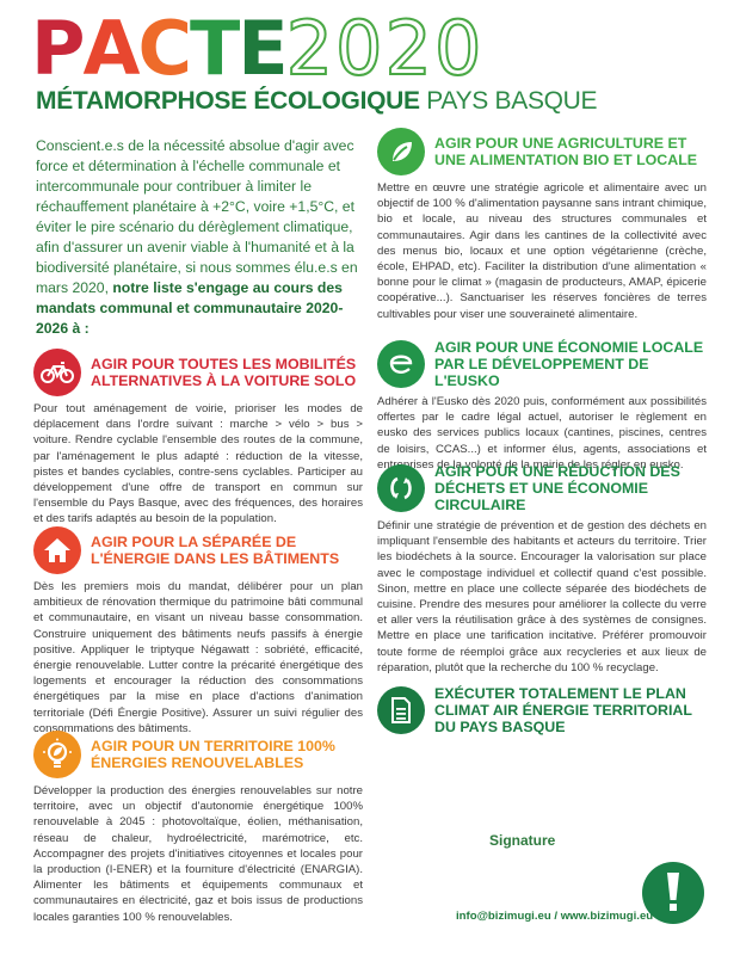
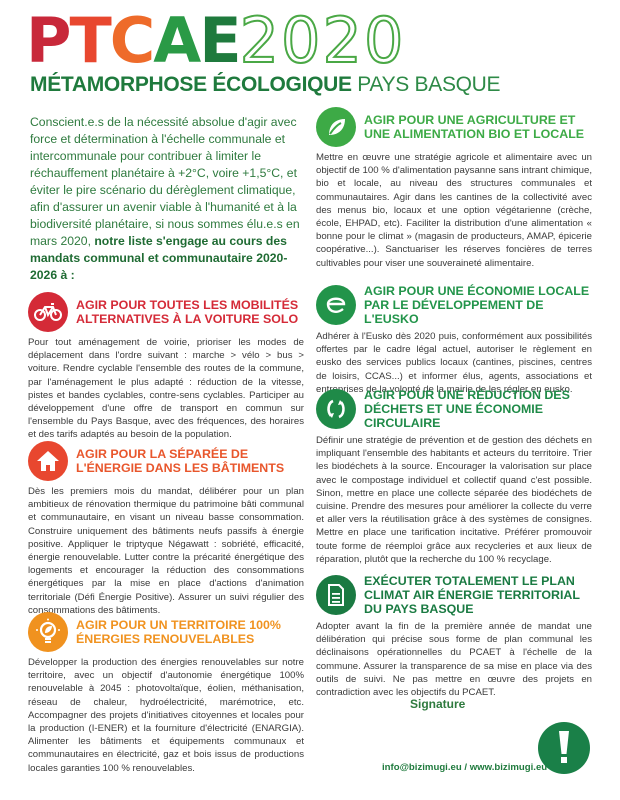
  P
- A
+ T
  C
- T
+ A
  E
  2020
  MÉTAMORPHOSE ÉCOLOGIQUE PAYS BASQUE
  Conscient.e.s de la nécessité absolue d'agir avec force et détermination à l'échelle communale et intercommunale pour contribuer à limiter le réchauffement planétaire à +2°C, voire +1,5°C, et éviter le pire scénario du dérèglement climatique, afin d'assurer un avenir viable à l'humanité et à la biodiversité planétaire, si nous sommes élu.e.s en mars 2020, notre liste s'engage au cours des mandats communal et communautaire 2020-2026 à :
  AGIR POUR TOUTES LES MOBILITÉS ALTERNATIVES À LA VOITURE SOLO
  Pour tout aménagement de voirie, prioriser les modes de déplacement dans l'ordre suivant : marche > vélo > bus > voiture. Rendre cyclable l'ensemble des routes de la commune, par l'aménagement le plus adapté : réduction de la vitesse, pistes et bandes cyclables, contre-sens cyclables. Participer au développement d'une offre de transport en commun sur l'ensemble du Pays Basque, avec des fréquences, des horaires et des tarifs adaptés au besoin de la population.
  AGIR POUR LA SÉPARÉE DE L'ÉNERGIE DANS LES BÂTIMENTS
  Dès les premiers mois du mandat, délibérer pour un plan ambitieux de rénovation thermique du patrimoine bâti communal et communautaire, en visant un niveau basse consommation. Construire uniquement des bâtiments neufs passifs à énergie positive. Appliquer le triptyque Négawatt : sobriété, efficacité, énergie renouvelable. Lutter contre la précarité énergétique des logements et encourager la réduction des consommations énergétiques par la mise en place d'actions d'animation territoriale (Défi Énergie Positive). Assurer un suivi régulier des consommations des bâtiments.
  AGIR POUR UN TERRITOIRE 100% ÉNERGIES RENOUVELABLES
  Développer la production des énergies renouvelables sur notre territoire, avec un objectif d'autonomie énergétique 100% renouvelable à 2045 : photovoltaïque, éolien, méthanisation, réseau de chaleur, hydroélectricité, marémotrice, etc. Accompagner des projets d'initiatives citoyennes et locales pour la production (I-ENER) et la fourniture d'électricité (ENARGIA). Alimenter les bâtiments et équipements communaux et communautaires en électricité, gaz et bois issus de productions locales garanties 100 % renouvelables.
  AGIR POUR UNE AGRICULTURE ET UNE ALIMENTATION BIO ET LOCALE
  Mettre en œuvre une stratégie agricole et alimentaire avec un objectif de 100 % d'alimentation paysanne sans intrant chimique, bio et locale, au niveau des structures communales et communautaires. Agir dans les cantines de la collectivité avec des menus bio, locaux et une option végétarienne (crèche, école, EHPAD, etc). Faciliter la distribution d'une alimentation « bonne pour le climat » (magasin de producteurs, AMAP, épicerie coopérative...). Sanctuariser les réserves foncières de terres cultivables pour viser une souveraineté alimentaire.
  AGIR POUR UNE ÉCONOMIE LOCALE PAR LE DÉVELOPPEMENT DE L'EUSKO
  Adhérer à l'Eusko dès 2020 puis, conformément aux possibilités offertes par le cadre légal actuel, autoriser le règlement en eusko des services publics locaux (cantines, piscines, centres de loisirs, CCAS...) et informer élus, agents, associations et enrises de la volonté de la mairie de les régler en eusko.
  AGIR POUR UNE RÉDUCTION DES DÉCHETS ET UNE ÉCONOMIE CIRCULAIRE
  Définir une stratégie de prévention et de gestion des déchets en impliquant l'ensemble des habitants et acteurs du territoire. Trier les biodéchets à la source. Encourager la valorisation sur place avec le compostage individuel et collectif quand c'est possible. Sinon, mettre en place une collecte séparée des biodéchets de cuisine. Prendre des mesures pour améliorer la collecte du verre et aller vers la réutilisation grâce à des systèmes de consignes. Mettre en place une tarification incitative. Préférer promouvoir toute forme de réemploi grâce aux recycleries et aux lieux de réparation, plutôt que la recherche du 100 % recyclage.
  EXÉCUTER TOTALEMENT LE PLAN CLIMAT AIR ÉNERGIE TERRITORIAL DU PAYS BASQUE
+ Adopter avant la fin de la première année de mandat une délibération qui précise sous forme de plan communal les déclinaisons opérationnelles du PCAET à l'échelle de la commune. Assurer la transparence de sa mise en place via des outils de suivi. Ne pas mettre en œuvre des projets en contradiction avec les objectifs du PCAET.
  Signature
  info@bizimugi.eu / www.bizimugi.eu
